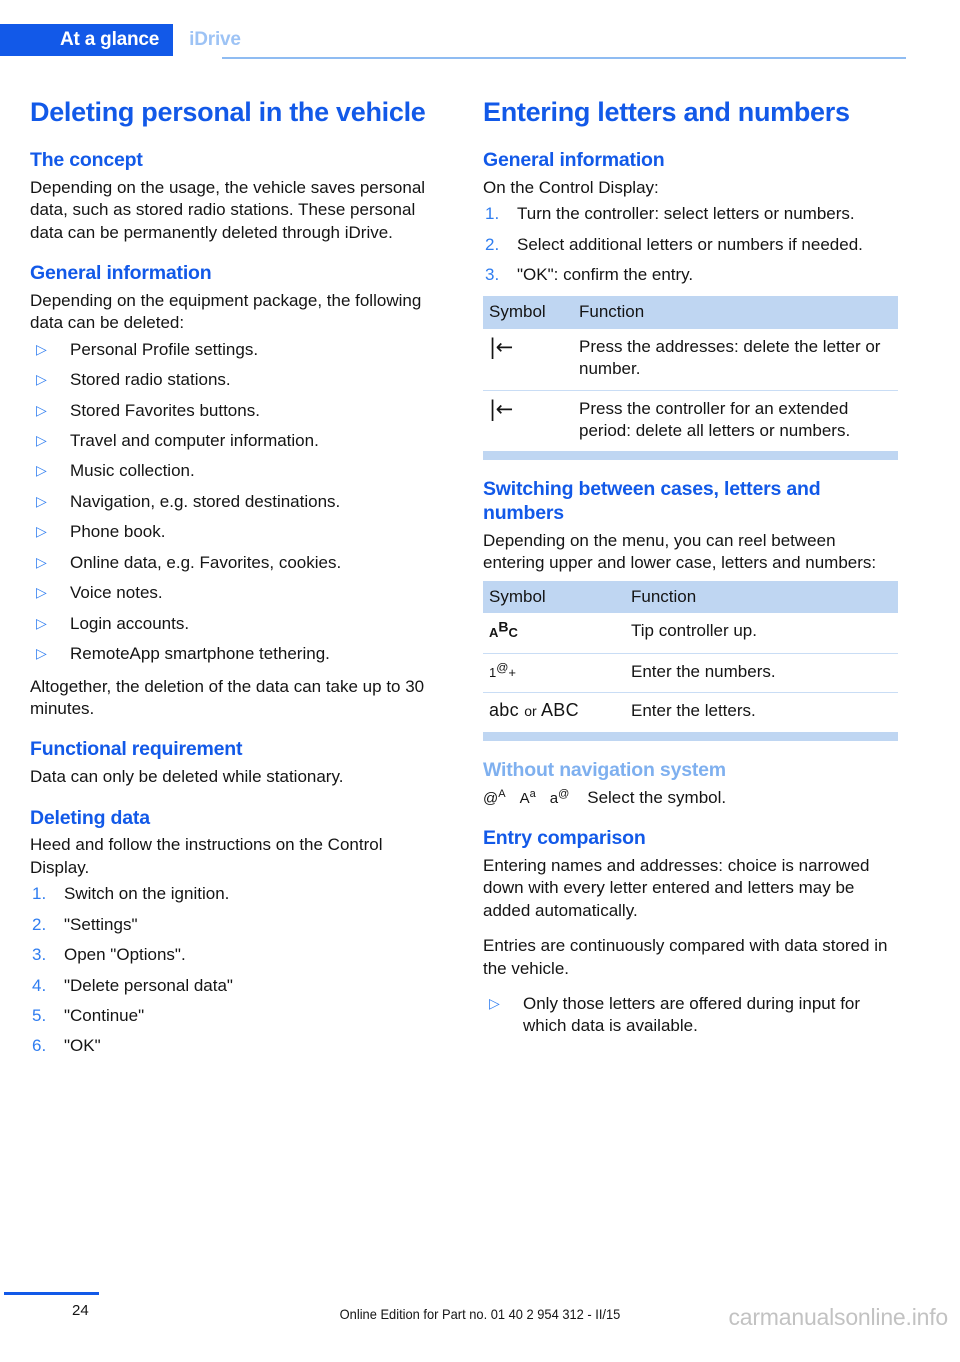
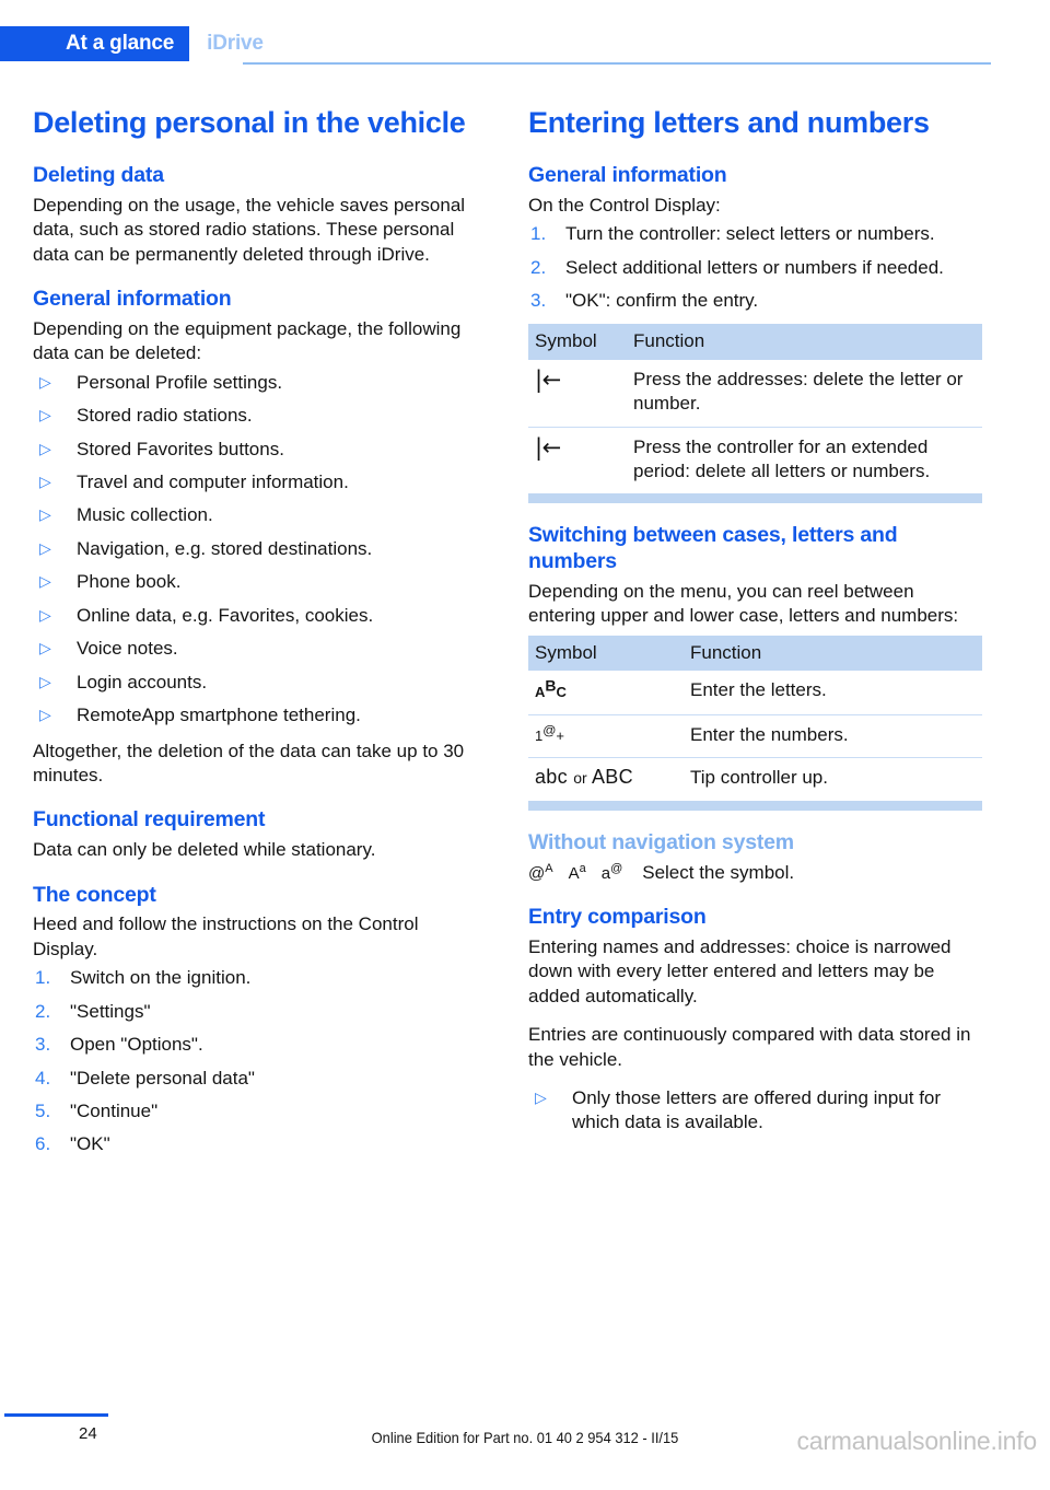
  At a glance
  iDrive
  Deleting personal in the vehicle
- The concept
+ Deleting data
  Depending on the usage, the vehicle saves personal data, such as stored radio stations. These personal data can be permanently deleted through iDrive.
  General information
  Depending on the equipment package, the following data can be deleted:
  ▷
  Personal Profile settings.
  ▷
  Stored radio stations.
  ▷
  Stored Favorites buttons.
  ▷
  Travel and computer information.
  ▷
  Music collection.
  ▷
  Navigation, e.g. stored destinations.
  ▷
  Phone book.
  ▷
  Online data, e.g. Favorites, cookies.
  ▷
  Voice notes.
  ▷
  Login accounts.
  ▷
  RemoteApp smartphone tethering.
  Altogether, the deletion of the data can take up to 30 minutes.
  Functional requirement
  Data can only be deleted while stationary.
- Deleting data
+ The concept
  Heed and follow the instructions on the Control Display.
  1.
  Switch on the ignition.
  2.
  "Settings"
  3.
  Open "Options".
  4.
  "Delete personal data"
  5.
  "Continue"
  6.
  "OK"
  Entering letters and numbers
  General information
  On the Control Display:
  1.
  Turn the controller: select letters or numbers.
  2.
  Select additional letters or numbers if needed.
  3.
  "OK": confirm the entry.
  Symbol	Function
  |←	Press the addresses: delete the letter or number.
  |←	Press the controller for an extended period: delete all letters or numbers.
  Switching between cases, letters and numbers
  Depending on the menu, you can reel between entering upper and lower case, letters and numbers:
  Symbol	Function
- ABC	Tip controller up.
+ ABC	Enter the letters.
  1@+	Enter the numbers.
- abc or ABC	Enter the letters.
+ abc or ABC	Tip controller up.
  Without navigation system
  @A
  Aa
  a@
  Select the symbol.
  Entry comparison
  Entering names and addresses: choice is narrowed down with every letter entered and letters may be added automatically.
  Entries are continuously compared with data stored in the vehicle.
  ▷
  Only those letters are offered during input for which data is available.
  24
  Online Edition for Part no. 01 40 2 954 312 - II/15
  carmanualsonline.info
